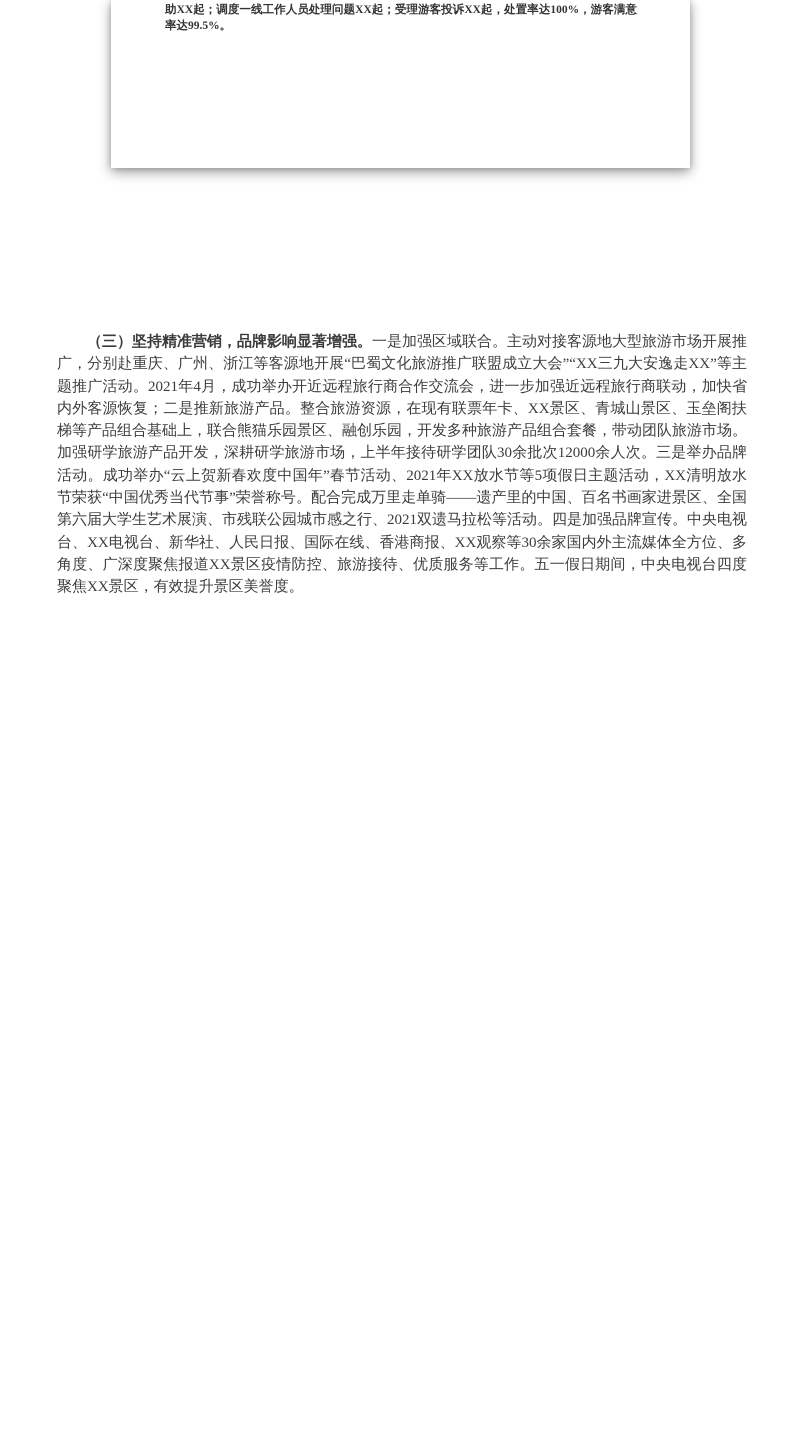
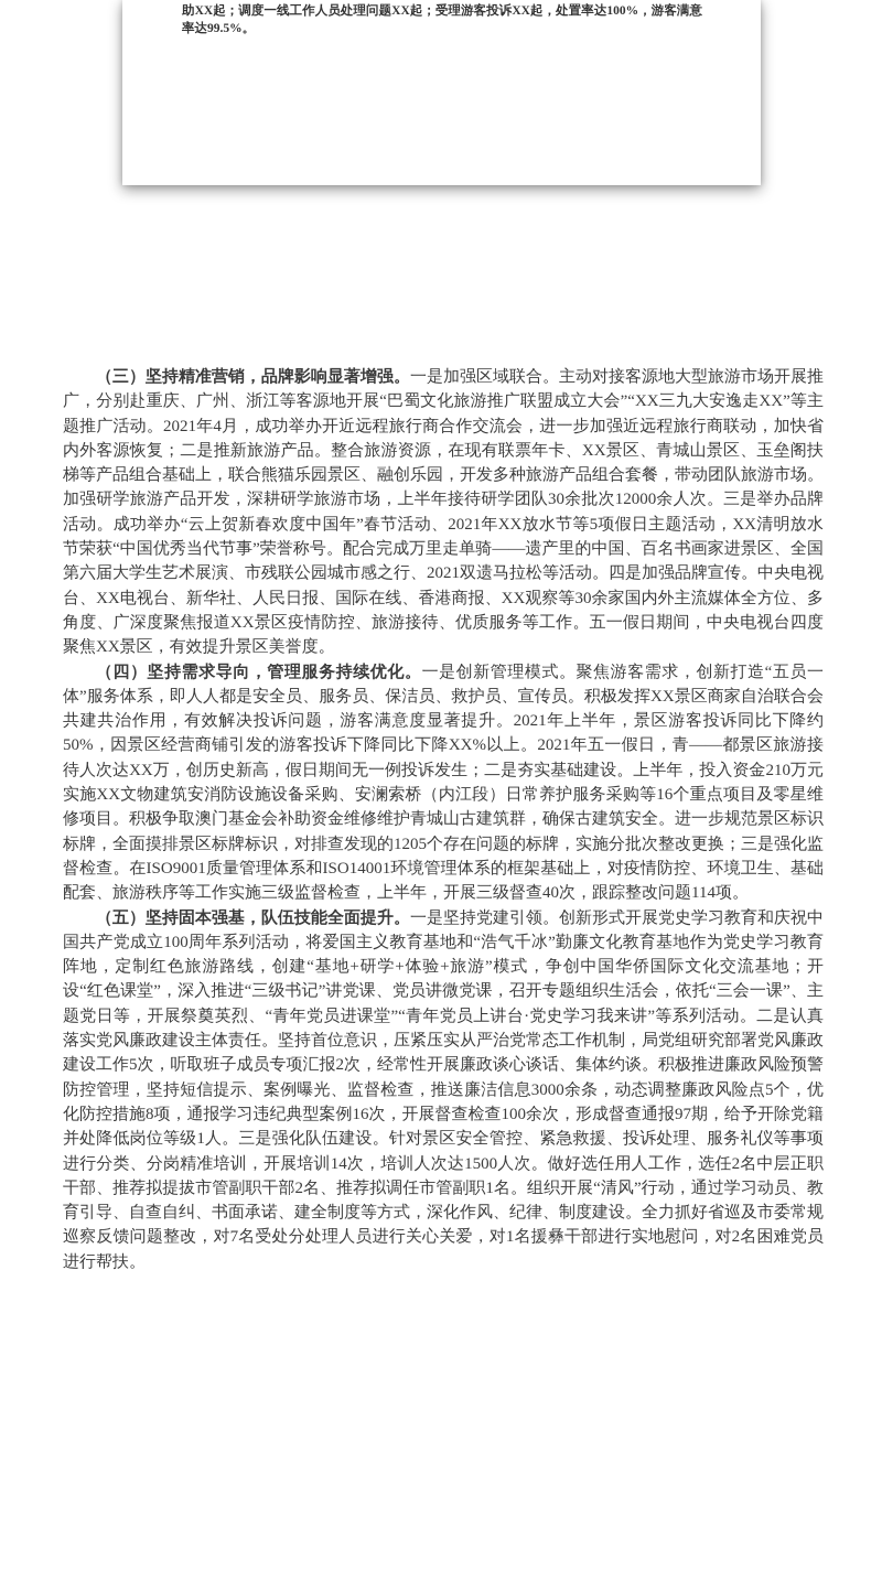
  助XX起；调度一线工作人员处理问题XX起；受理游客投诉XX起，处置率达100%，游客满意率达99.5%。
  （三）坚持精准营销，品牌影响显著增强。一是加强区域联合。主动对接客源地大型旅游市场开展推广，分别赴重庆、广州、浙江等客源地开展“巴蜀文化旅游推广联盟成立大会”“XX三九大安逸走XX”等主题推广活动。2021年4月，成功举办开近远程旅行商合作交流会，进一步加强近远程旅行商联动，加快省内外客源恢复；二是推新旅游产品。整合旅游资源，在现有联票年卡、XX景区、青城山景区、玉垒阁扶梯等产品组合基础上，联合熊猫乐园景区、融创乐园，开发多种旅游产品组合套餐，带动团队旅游市场。加强研学旅游产品开发，深耕研学旅游市场，上半年接待研学团队30余批次12000余人次。三是举办品牌活动。成功举办“云上贺新春欢度中国年”春节活动、2021年XX放水节等5项假日主题活动，XX清明放水节荣获“中国优秀当代节事”荣誉称号。配合完成万里走单骑——遗产里的中国、百名书画家进景区、全国第六届大学生艺术展演、市残联公园城市感之行、2021双遗马拉松等活动。四是加强品牌宣传。中央电视台、XX电视台、新华社、人民日报、国际在线、香港商报、XX观察等30余家国内外主流媒体全方位、多角度、广深度聚焦报道XX景区疫情防控、旅游接待、优质服务等工作。五一假日期间，中央电视台四度聚焦XX景区，有效提升景区美誉度。
+ （四）坚持需求导向，管理服务持续优化。一是创新管理模式。聚焦游客需求，创新打造“五员一体”服务体系，即人人都是安全员、服务员、保洁员、救护员、宣传员。积极发挥XX景区商家自治联合会共建共治作用，有效解决投诉问题，游客满意度显著提升。2021年上半年，景区游客投诉同比下降约50%，因景区经营商铺引发的游客投诉下降同比下降XX%以上。2021年五一假日，青——都景区旅游接待人次达XX万，创历史新高，假日期间无一例投诉发生；二是夯实基础建设。上半年，投入资金210万元实施XX文物建筑安消防设施设备采购、安澜索桥（内江段）日常养护服务采购等16个重点项目及零星维修项目。积极争取澳门基金会补助资金维修维护青城山古建筑群，确保古建筑安全。进一步规范景区标识标牌，全面摸排景区标牌标识，对排查发现的1205个存在问题的标牌，实施分批次整改更换；三是强化监督检查。在ISO9001质量管理体系和ISO14001环境管理体系的框架基础上，对疫情防控、环境卫生、基础配套、旅游秩序等工作实施三级监督检查，上半年，开展三级督查40次，跟踪整改问题114项。
+ （五）坚持固本强基，队伍技能全面提升。一是坚持党建引领。创新形式开展党史学习教育和庆祝中国共产党成立100周年系列活动，将爱国主义教育基地和“浩气千冰”勤廉文化教育基地作为党史学习教育阵地，定制红色旅游路线，创建“基地+研学+体验+旅游”模式，争创中国华侨国际文化交流基地；开设“红色课堂”，深入推进“三级书记”讲党课、党员讲微党课，召开专题组织生活会，依托“三会一课”、主题党日等，开展祭奠英烈、“青年党员进课堂”“青年党员上讲台·党史学习我来讲”等系列活动。二是认真落实党风廉政建设主体责任。坚持首位意识，压紧压实从严治党常态工作机制，局党组研究部署党风廉政建设工作5次，听取班子成员专项汇报2次，经常性开展廉政谈心谈话、集体约谈。积极推进廉政风险预警防控管理，坚持短信提示、案例曝光、监督检查，推送廉洁信息3000余条，动态调整廉政风险点5个，优化防控措施8项，通报学习违纪典型案例16次，开展督查检查100余次，形成督查通报97期，给予开除党籍并处降低岗位等级1人。三是强化队伍建设。针对景区安全管控、紧急救援、投诉处理、服务礼仪等事项进行分类、分岗精准培训，开展培训14次，培训人次达1500人次。做好选任用人工作，选任2名中层正职干部、推荐拟提拔市管副职干部2名、推荐拟调任市管副职1名。组织开展“清风”行动，通过学习动员、教育引导、自查自纠、书面承诺、建全制度等方式，深化作风、纪律、制度建设。全力抓好省巡及市委常规巡察反馈问题整改，对7名受处分处理人员进行关心关爱，对1名援彝干部进行实地慰问，对2名困难党员进行帮扶。
